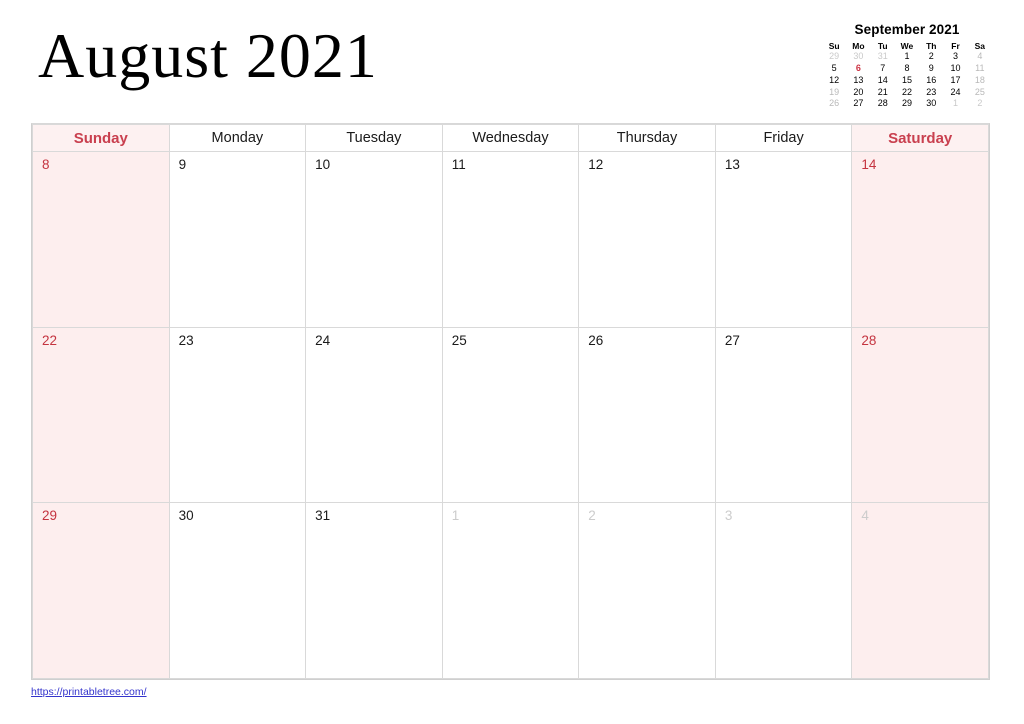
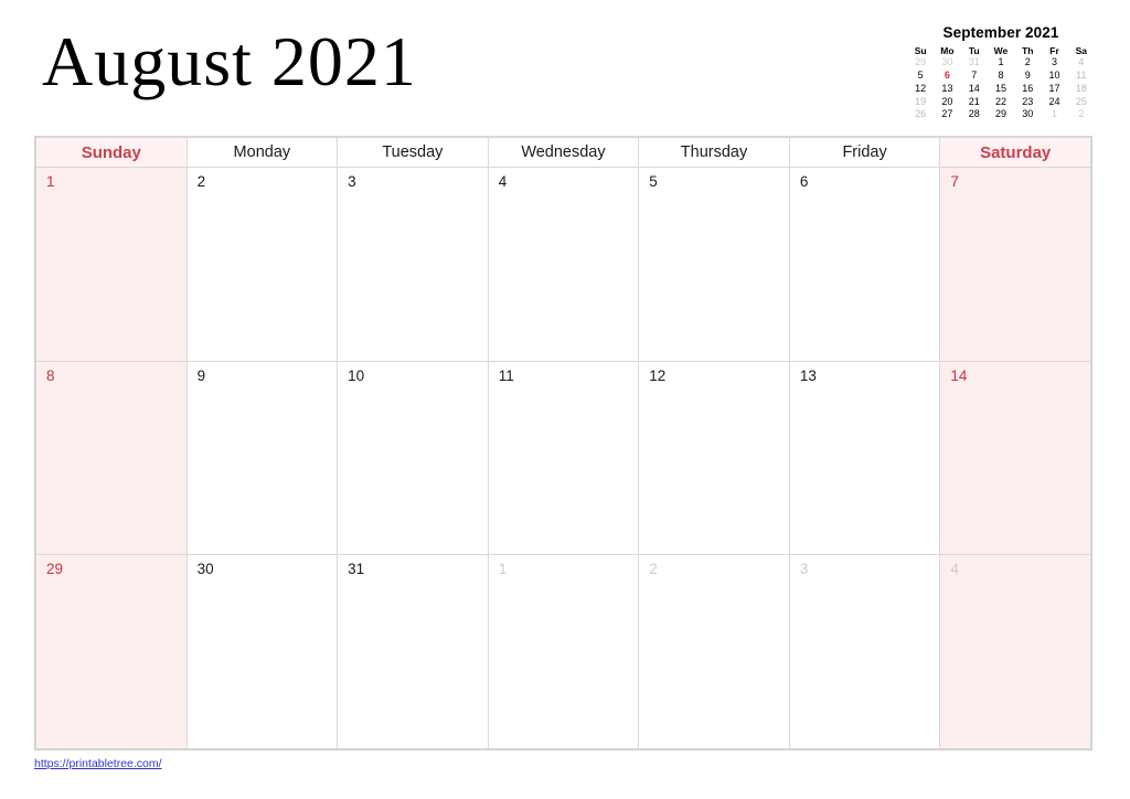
  August 2021
  September 2021
  Su	Mo	Tu	We	Th	Fr	Sa
  29	30	31	1	2	3	4
  5	6	7	8	9	10	11
  12	13	14	15	16	17	18
  19	20	21	22	23	24	25
  26	27	28	29	30	1	2
  Sunday	Monday	Tuesday	Wednesday	Thursday	Friday	Saturday
+ 1	2	3	4	5	6	7
  8	9	10	11	12	13	14
- 22	23	24	25	26	27	28
  29	30	31	1	2	3	4
  https://printabletree.com/
